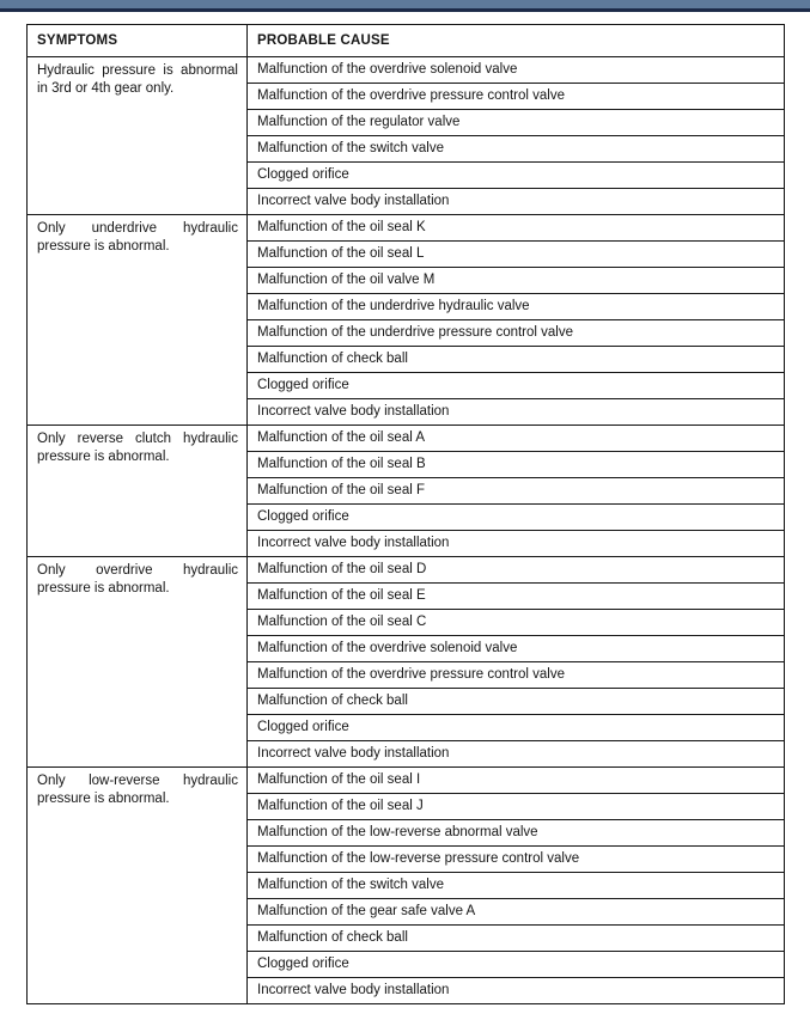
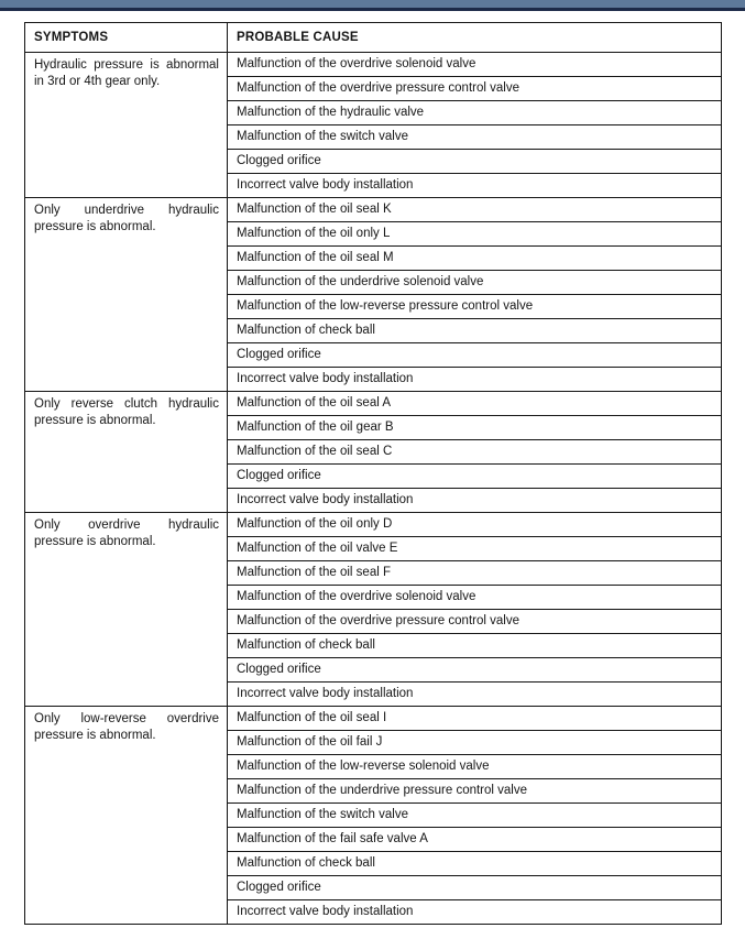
  SYMPTOMS	PROBABLE CAUSE
  Hydraulic pressure is abnormal in 3rd or 4th gear only.	Malfunction of the overdrive solenoid valve
  Malfunction of the overdrive pressure control valve
- Malfunction of the regulator valve
+ Malfunction of the hydraulic valve
  Malfunction of the switch valve
  Clogged orifice
  Incorrect valve body installation
  Only underdrive hydraulic pressure is abnormal.	Malfunction of the oil seal K
- Malfunction of the oil seal L
+ Malfunction of the oil only L
- Malfunction of the oil valve M
+ Malfunction of the oil seal M
- Malfunction of the underdrive hydraulic valve
+ Malfunction of the underdrive solenoid valve
- Malfunction of the underdrive pressure control valve
+ Malfunction of the low-reverse pressure control valve
  Malfunction of check ball
  Clogged orifice
  Incorrect valve body installation
  Only reverse clutch hydraulic pressure is abnormal.	Malfunction of the oil seal A
- Malfunction of the oil seal B
+ Malfunction of the oil gear B
- Malfunction of the oil seal F
+ Malfunction of the oil seal C
  Clogged orifice
  Incorrect valve body installation
- Only overdrive hydraulic pressure is abnormal.	Malfunction of the oil seal D
+ Only overdrive hydraulic pressure is abnormal.	Malfunction of the oil only D
- Malfunction of the oil seal E
+ Malfunction of the oil valve E
- Malfunction of the oil seal C
+ Malfunction of the oil seal F
  Malfunction of the overdrive solenoid valve
  Malfunction of the overdrive pressure control valve
  Malfunction of check ball
  Clogged orifice
  Incorrect valve body installation
- Only low-reverse hydraulic pressure is abnormal.	Malfunction of the oil seal I
+ Only low-reverse overdrive pressure is abnormal.	Malfunction of the oil seal I
- Malfunction of the oil seal J
+ Malfunction of the oil fail J
- Malfunction of the low-reverse abnormal valve
+ Malfunction of the low-reverse solenoid valve
- Malfunction of the low-reverse pressure control valve
+ Malfunction of the underdrive pressure control valve
  Malfunction of the switch valve
- Malfunction of the gear safe valve A
+ Malfunction of the fail safe valve A
  Malfunction of check ball
  Clogged orifice
  Incorrect valve body installation
